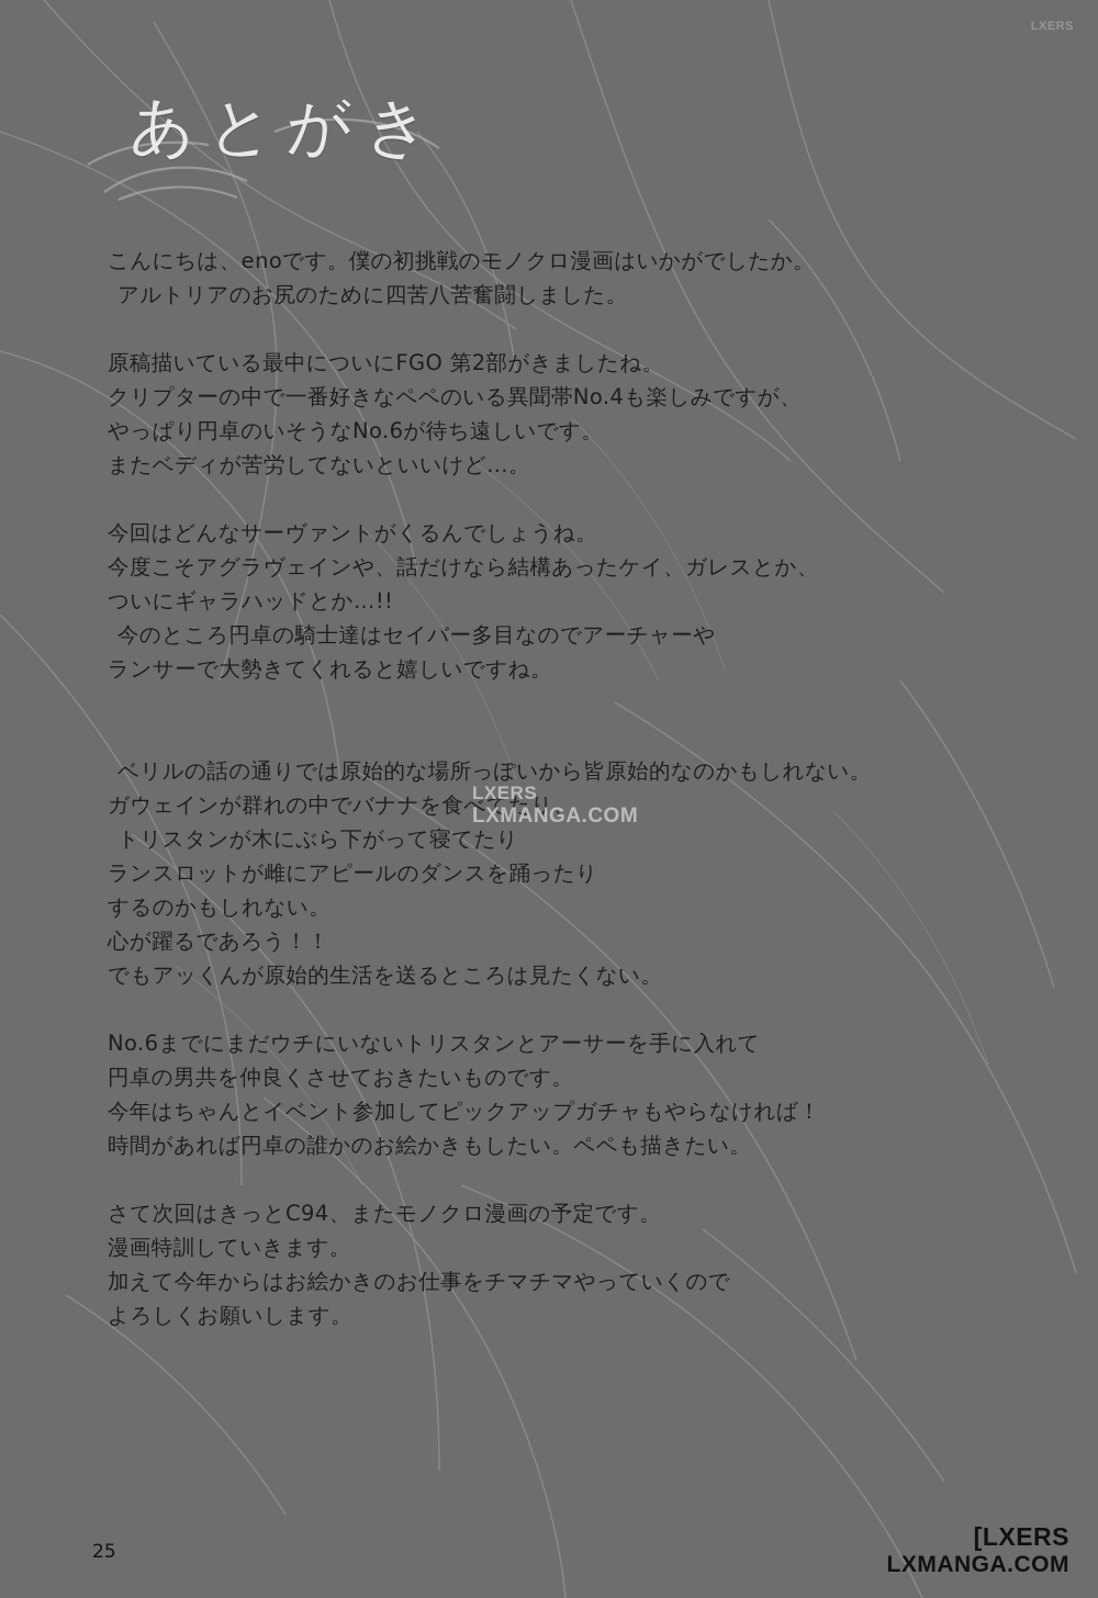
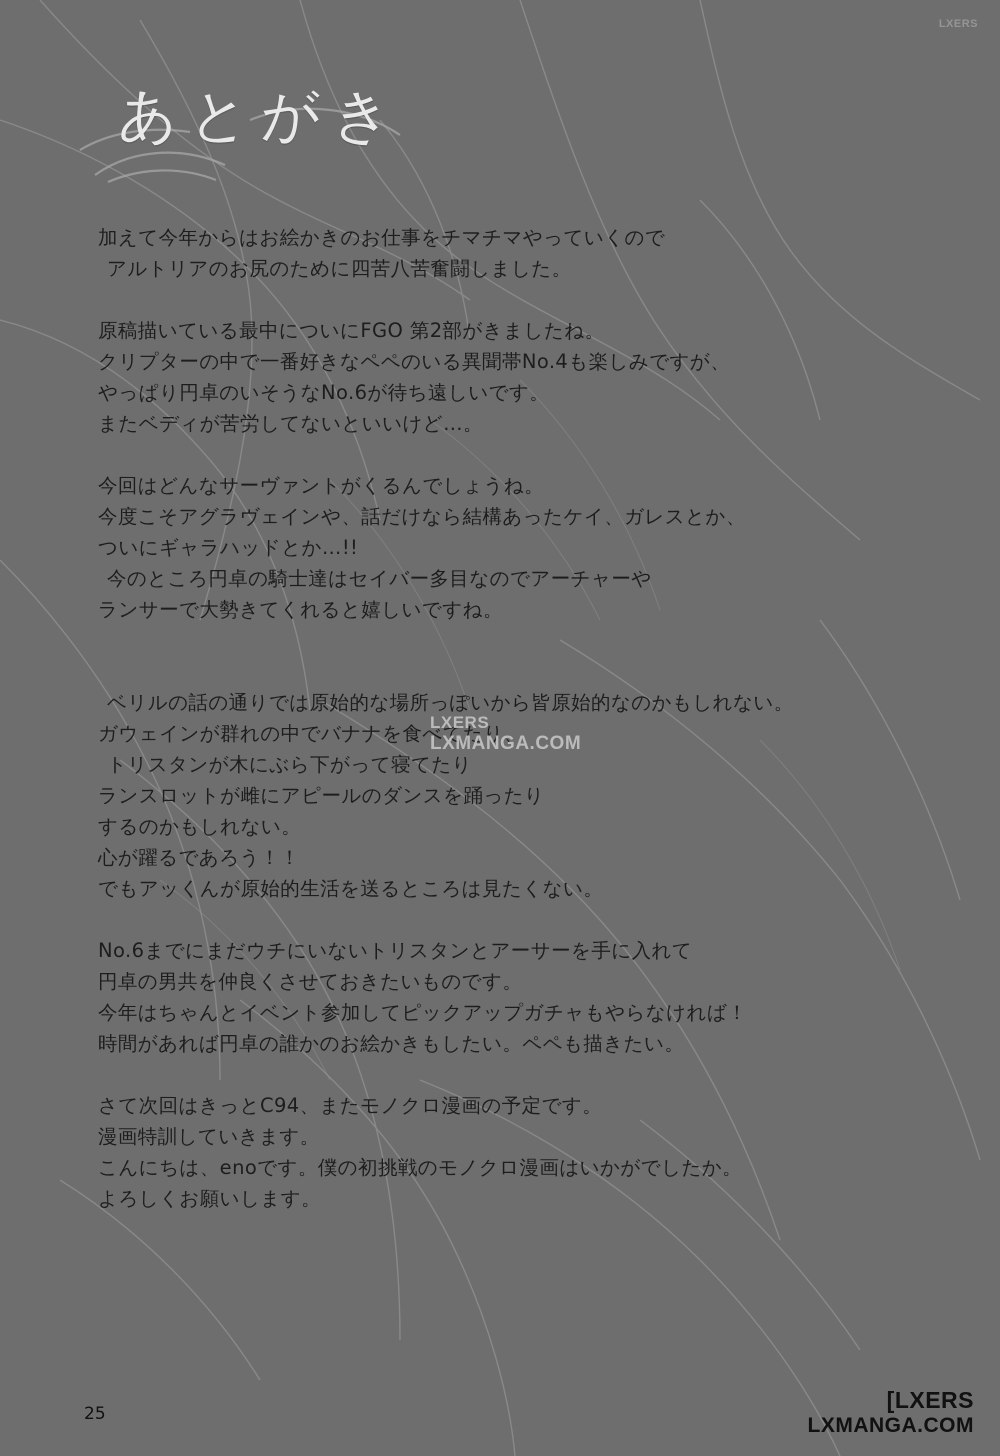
  LXERS
  あとがき
- こんにちは、enoです。僕の初挑戦のモノクロ漫画はいかがでしたか。
+ 加えて今年からはお絵かきのお仕事をチマチマやっていくので
  アルトリアのお尻のために四苦八苦奮闘しました。
  原稿描いている最中についにFGO 第2部がきましたね。
  クリプターの中で一番好きなペペのいる異聞帯No.4も楽しみですが、
  やっぱり円卓のいそうなNo.6が待ち遠しいです。
  またベディが苦労してないといいけど…。
  今回はどんなサーヴァントがくるんでしょうね。
  今度こそアグラヴェインや、話だけなら結構あったケイ、ガレスとか、
  ついにギャラハッドとか…!!
  今のところ円卓の騎士達はセイバー多目なのでアーチャーや
  ランサーで大勢きてくれると嬉しいですね。
  ベリルの話の通りでは原始的な場所っぽいから皆原始的なのかもしれない。
  ガウェインが群れの中でバナナを食べてたり、
  トリスタンが木にぶら下がって寝てたり
  ランスロットが雌にアピールのダンスを踊ったり
  するのかもしれない。
  心が躍るであろう！！
  でもアッくんが原始的生活を送るところは見たくない。
  No.6までにまだウチにいないトリスタンとアーサーを手に入れて
  円卓の男共を仲良くさせておきたいものです。
  今年はちゃんとイベント参加してピックアップガチャもやらなければ！
  時間があれば円卓の誰かのお絵かきもしたい。ペペも描きたい。
  さて次回はきっとC94、またモノクロ漫画の予定です。
  漫画特訓していきます。
- 加えて今年からはお絵かきのお仕事をチマチマやっていくので
+ こんにちは、enoです。僕の初挑戦のモノクロ漫画はいかがでしたか。
  よろしくお願いします。
  LXERS
  LXMANGA.COM
  25
  [LXERS
  LXMANGA.COM
